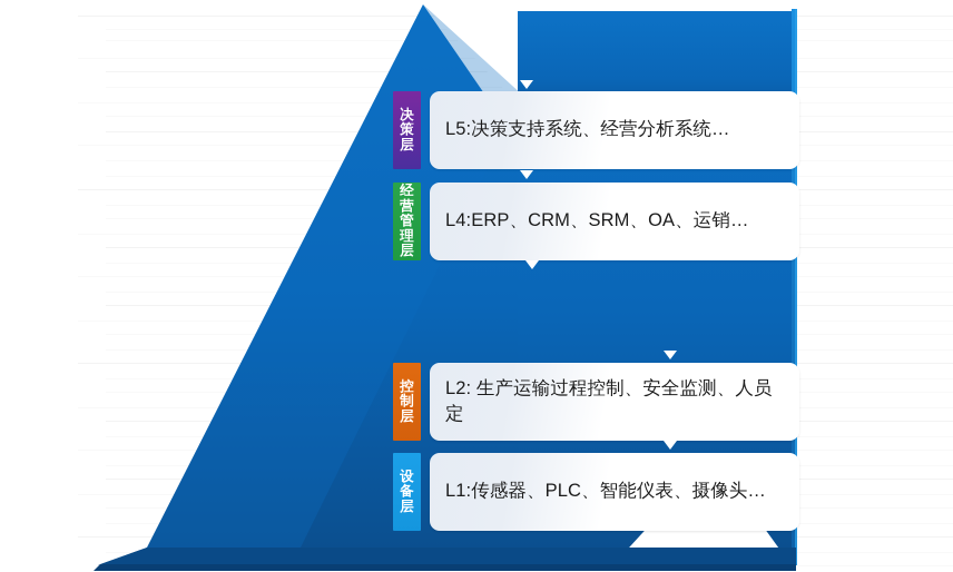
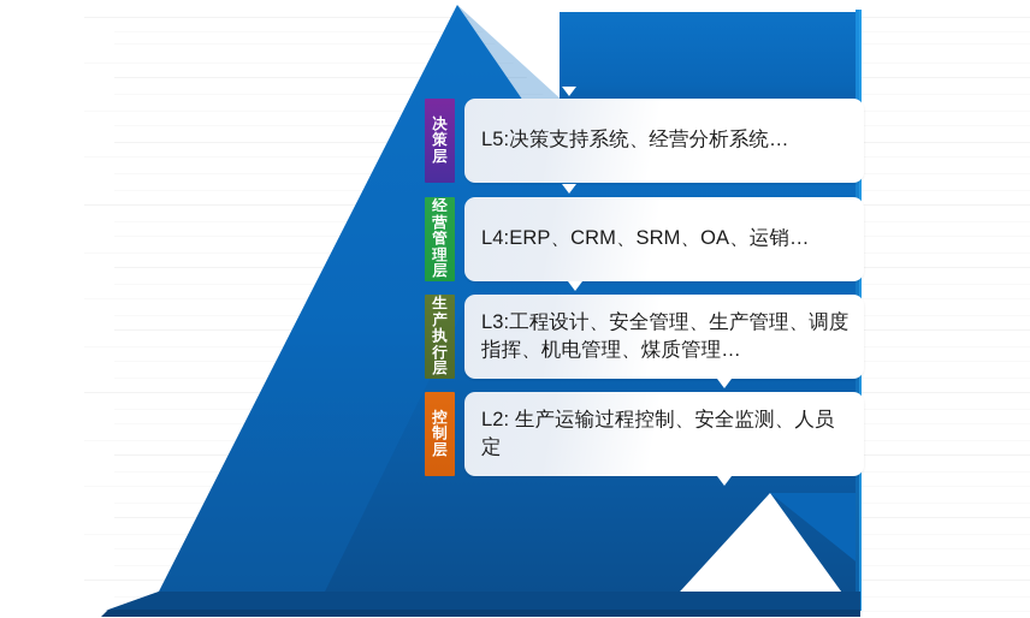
  决策层
  L5:决策支持系统、经营分析系统…
  经营管理层
  L4:ERP、CRM、SRM、OA、运销…
+ 生产执行层
+ L3:工程设计、安全管理、生产管理、调度
+ 指挥、机电管理、煤质管理…
  控制层
  L2: 生产运输过程控制、安全监测、人员定
- 设备层
- L1:传感器、PLC、智能仪表、摄像头…
